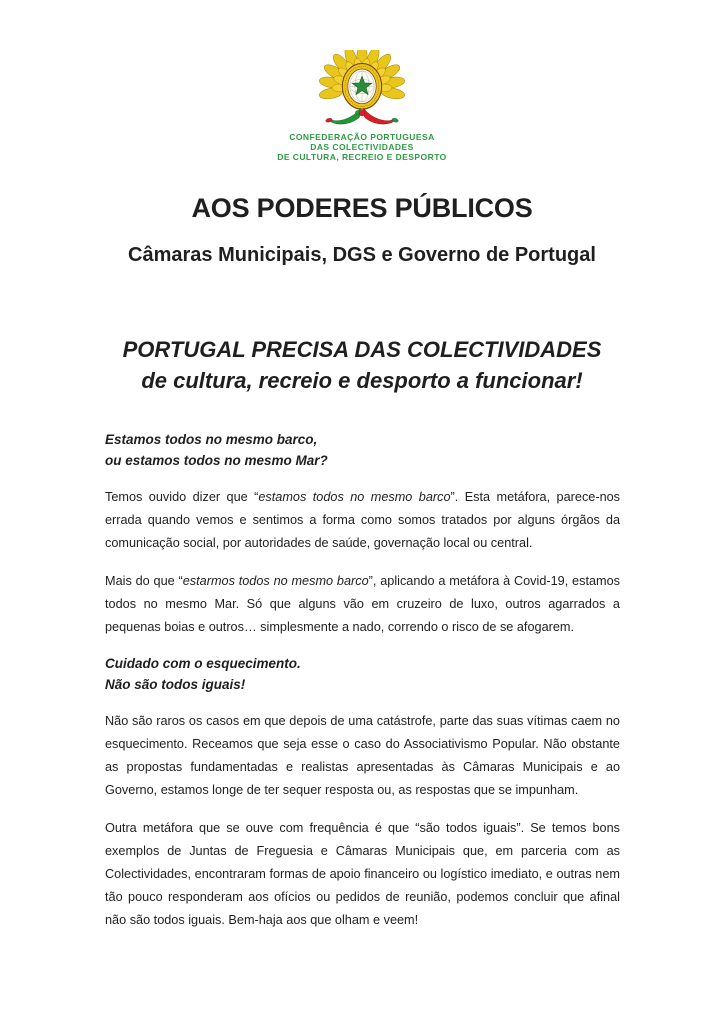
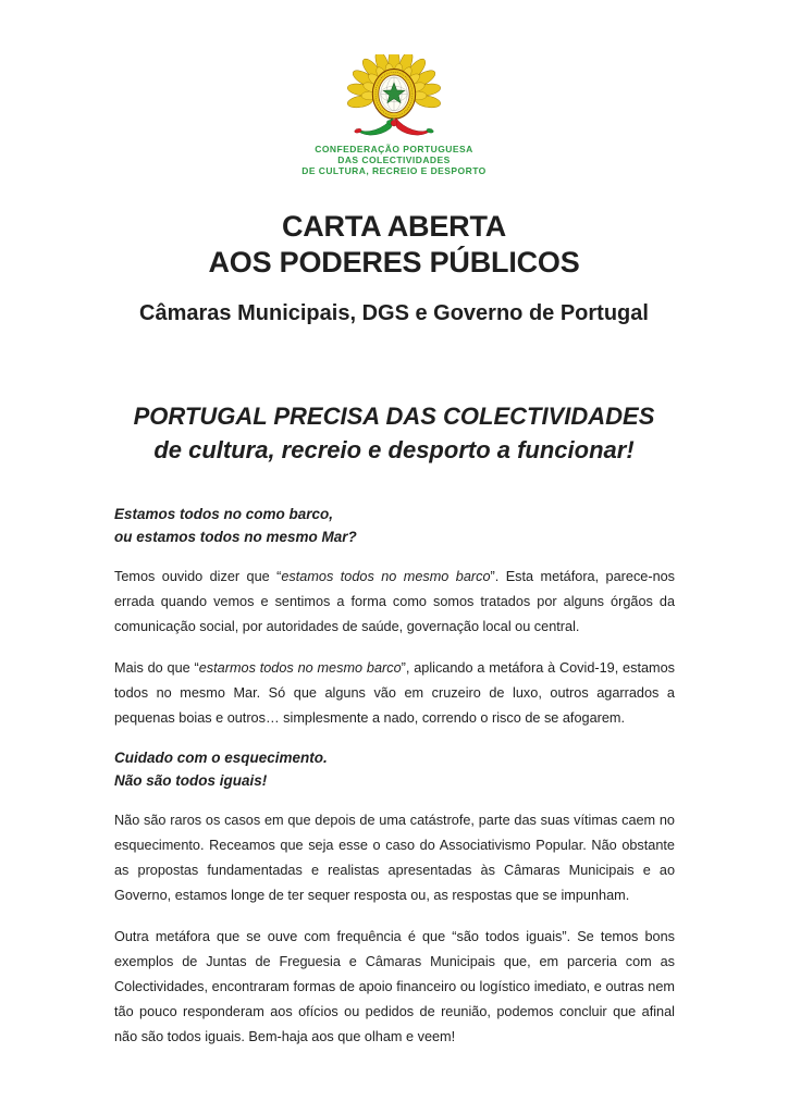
  CONFEDERAÇÃO PORTUGUESA
  DAS COLECTIVIDADES
  DE CULTURA, RECREIO E DESPORTO
+ CARTA ABERTA
  AOS PODERES PÚBLICOS
  Câmaras Municipais, DGS e Governo de Portugal
  PORTUGAL PRECISA DAS COLECTIVIDADES
  de cultura, recreio e desporto a funcionar!
- Estamos todos no mesmo barco,
+ Estamos todos no como barco,
  ou estamos todos no mesmo Mar?
  Temos ouvido dizer que “estamos todos no mesmo barco”. Esta metáfora, parece-nos errada quando vemos e sentimos a forma como somos tratados por alguns órgãos da comunicação social, por autoridades de saúde, governação local ou central.
  Mais do que “estarmos todos no mesmo barco”, aplicando a metáfora à Covid-19, estamos todos no mesmo Mar. Só que alguns vão em cruzeiro de luxo, outros agarrados a pequenas boias e outros… simplesmente a nado, correndo o risco de se afogarem.
  Cuidado com o esquecimento.
  Não são todos iguais!
  Não são raros os casos em que depois de uma catástrofe, parte das suas vítimas caem no esquecimento. Receamos que seja esse o caso do Associativismo Popular. Não obstante as propostas fundamentadas e realistas apresentadas às Câmaras Municipais e ao Governo, estamos longe de ter sequer resposta ou, as respostas que se impunham.
  Outra metáfora que se ouve com frequência é que “são todos iguais”. Se temos bons exemplos de Juntas de Freguesia e Câmaras Municipais que, em parceria com as Colectividades, encontraram formas de apoio financeiro ou logístico imediato, e outras nem tão pouco responderam aos ofícios ou pedidos de reunião, podemos concluir que afinal não são todos iguais. Bem-haja aos que olham e veem!
